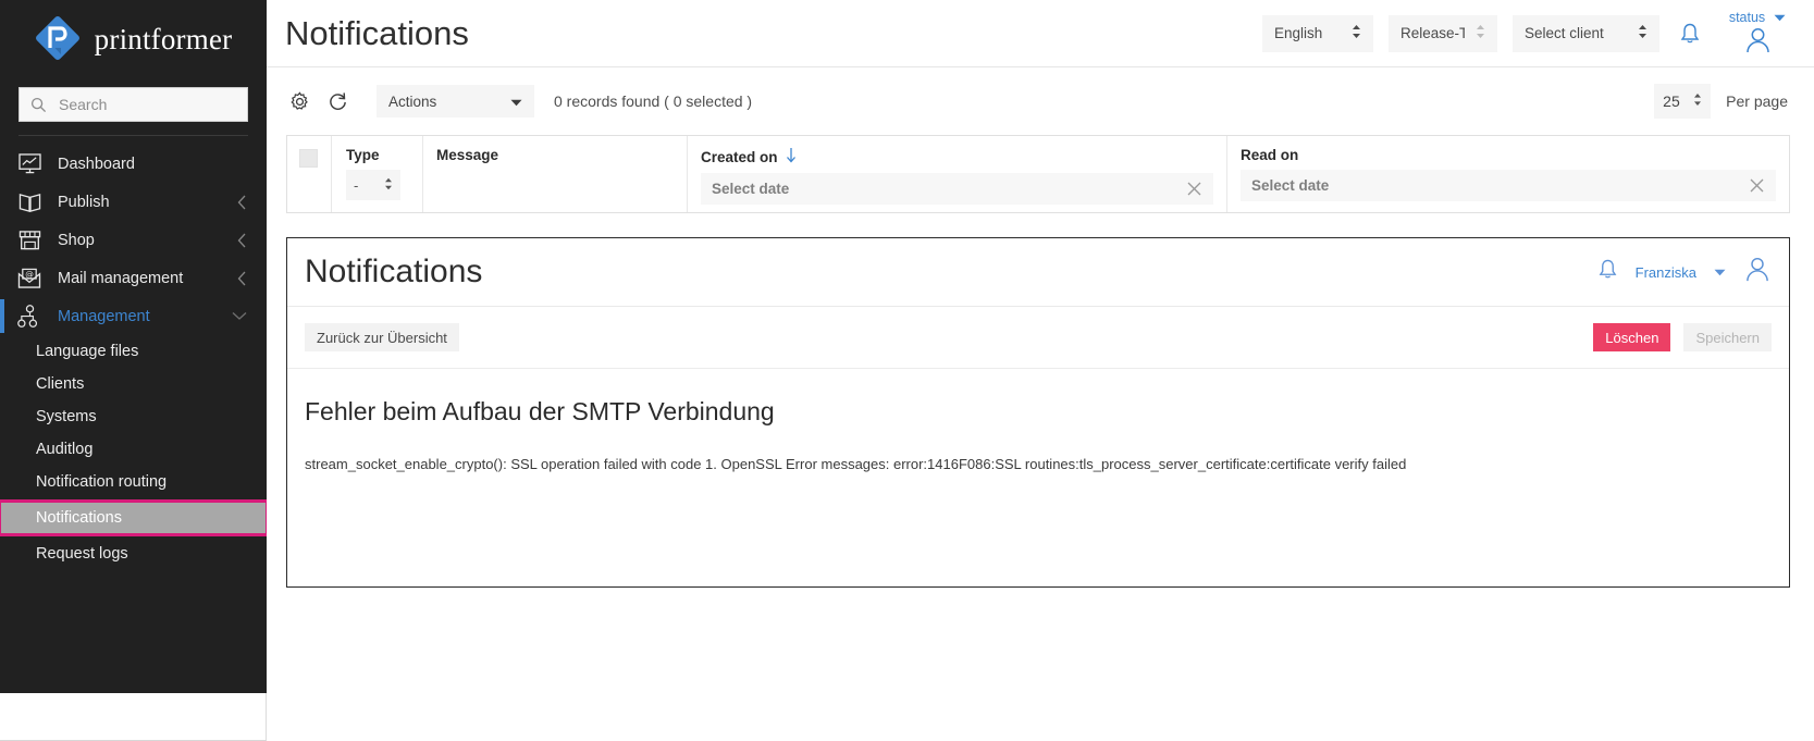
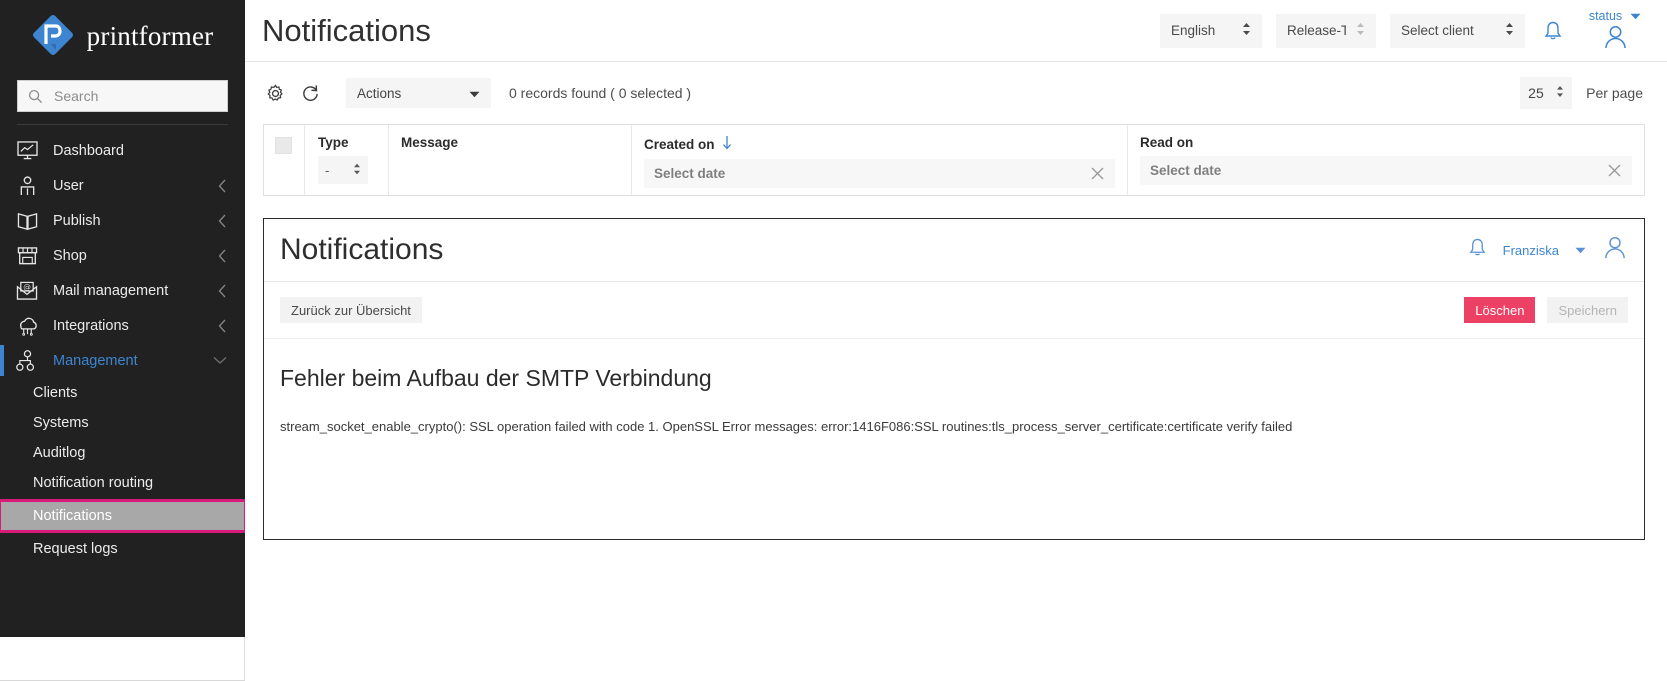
  printformer
  Search
  Dashboard
+ User
  Publish
  Shop
  @
  Mail management
+ Integrations
  Management
- Language files
  Clients
  Systems
  Auditlog
  Notification routing
  Notifications
  Request logs
  Notifications
  English
  Release-T
  Select client
  status
  Actions
  0 records found ( 0 selected )
  25
  Per page
  Type
  -
  Message
  Created on
  Select date
  Read on
  Select date
  Notifications
  Franziska
  Zurück zur Übersicht
  Löschen
  Speichern
  Fehler beim Aufbau der SMTP Verbindung
  stream_socket_enable_crypto(): SSL operation failed with code 1. OpenSSL Error messages: error:1416F086:SSL routines:tls_process_server_certificate:certificate verify failed
